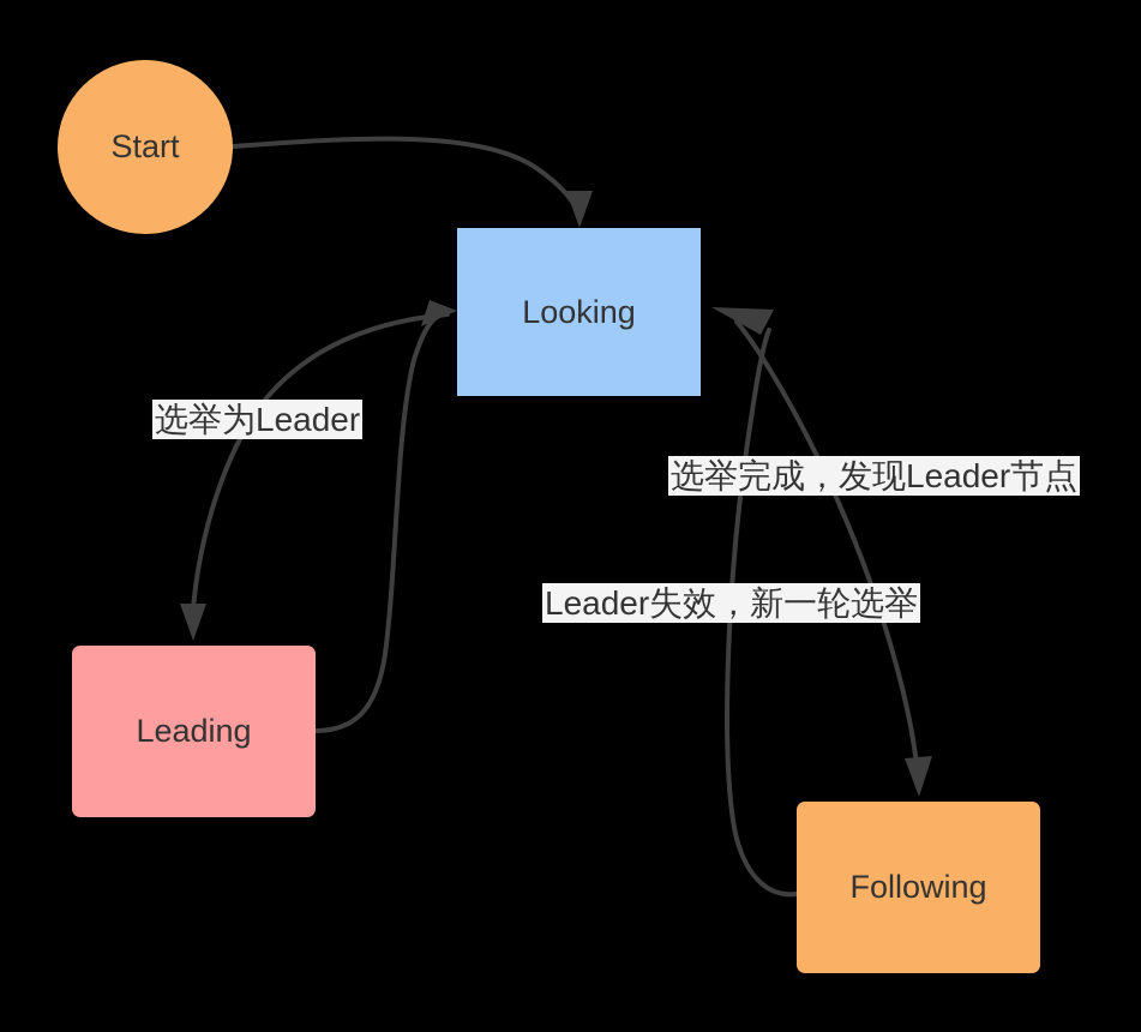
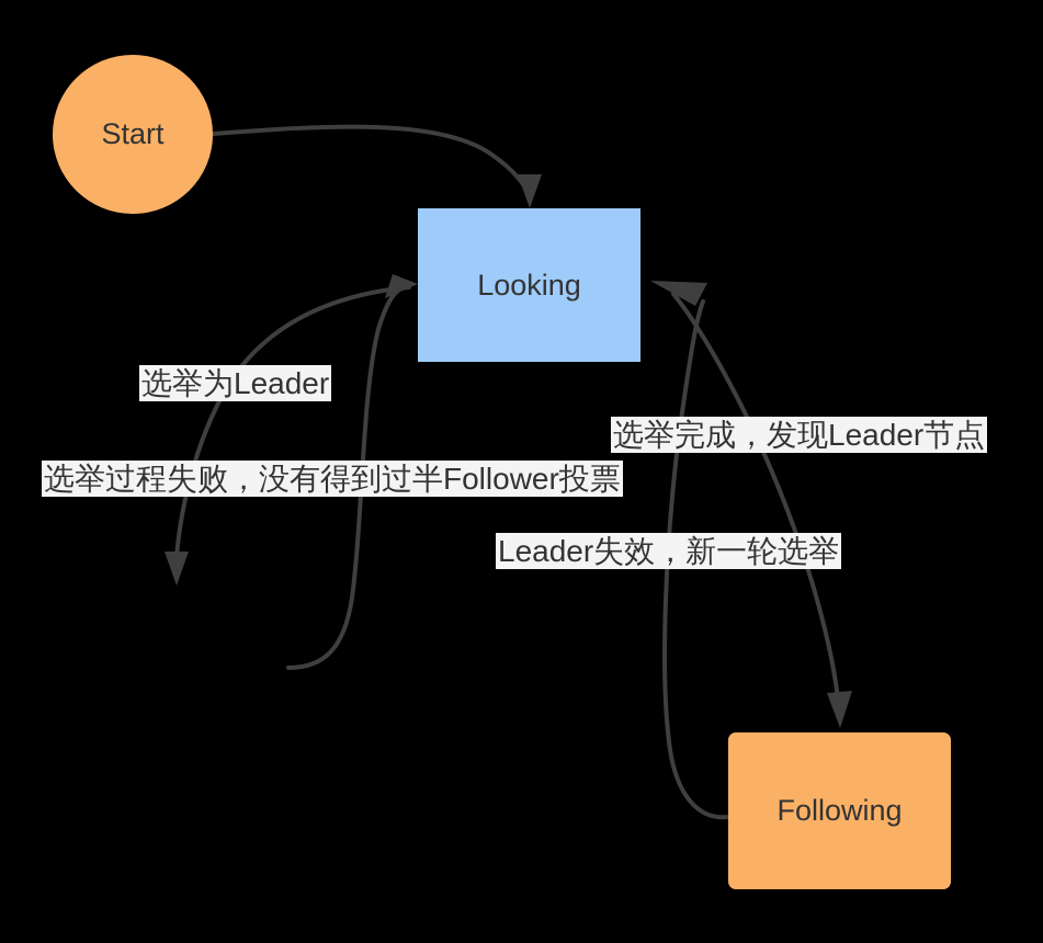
  Start
  Looking
- Leading
  Following
  选举为Leader
+ 选举过程失败，没有得到过半Follower投票
  选举完成，发现Leader节点
  Leader失效，新一轮选举
